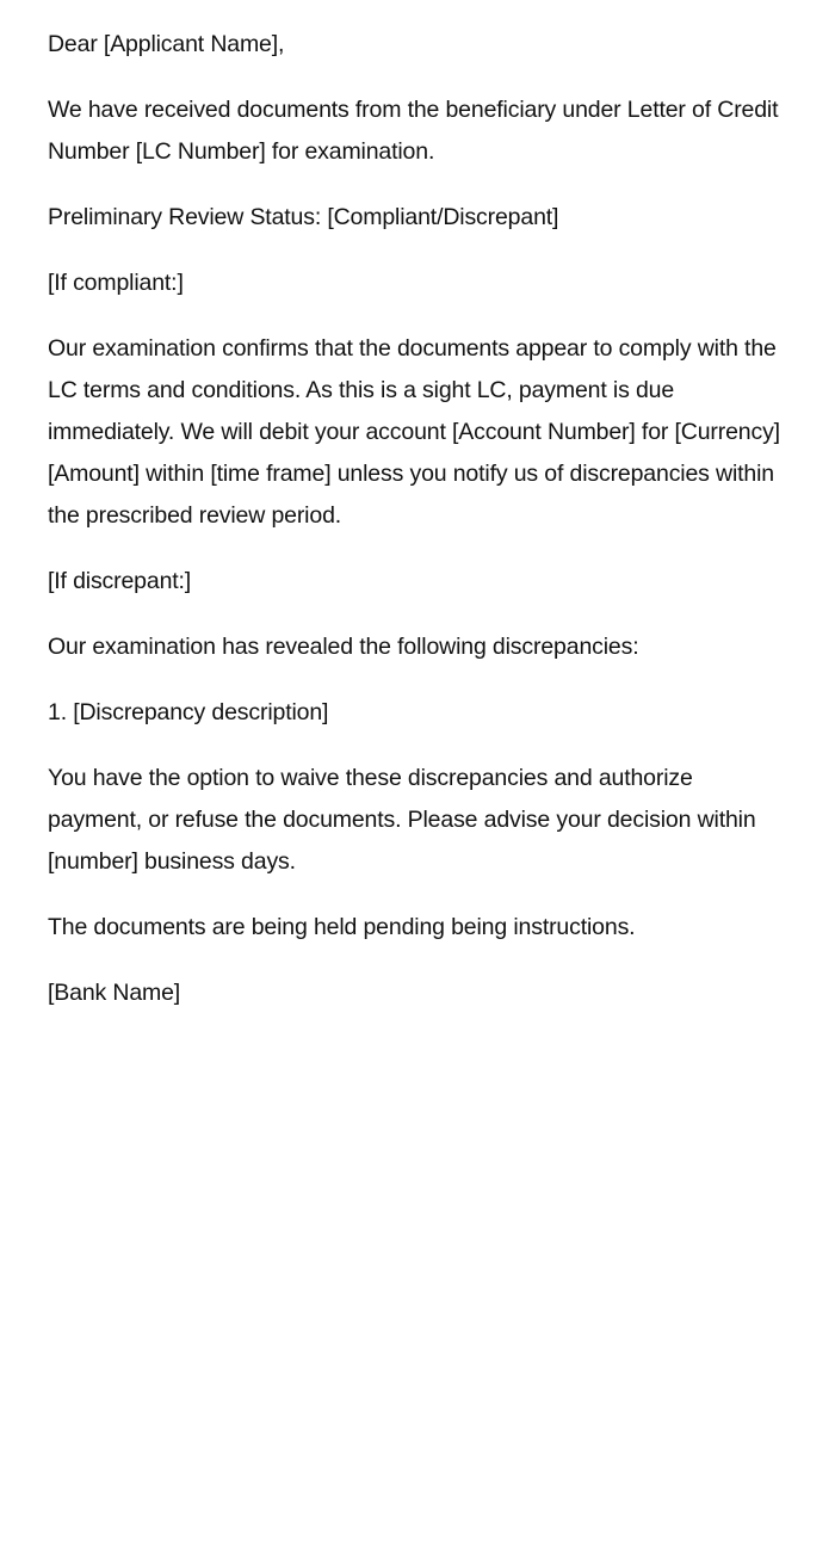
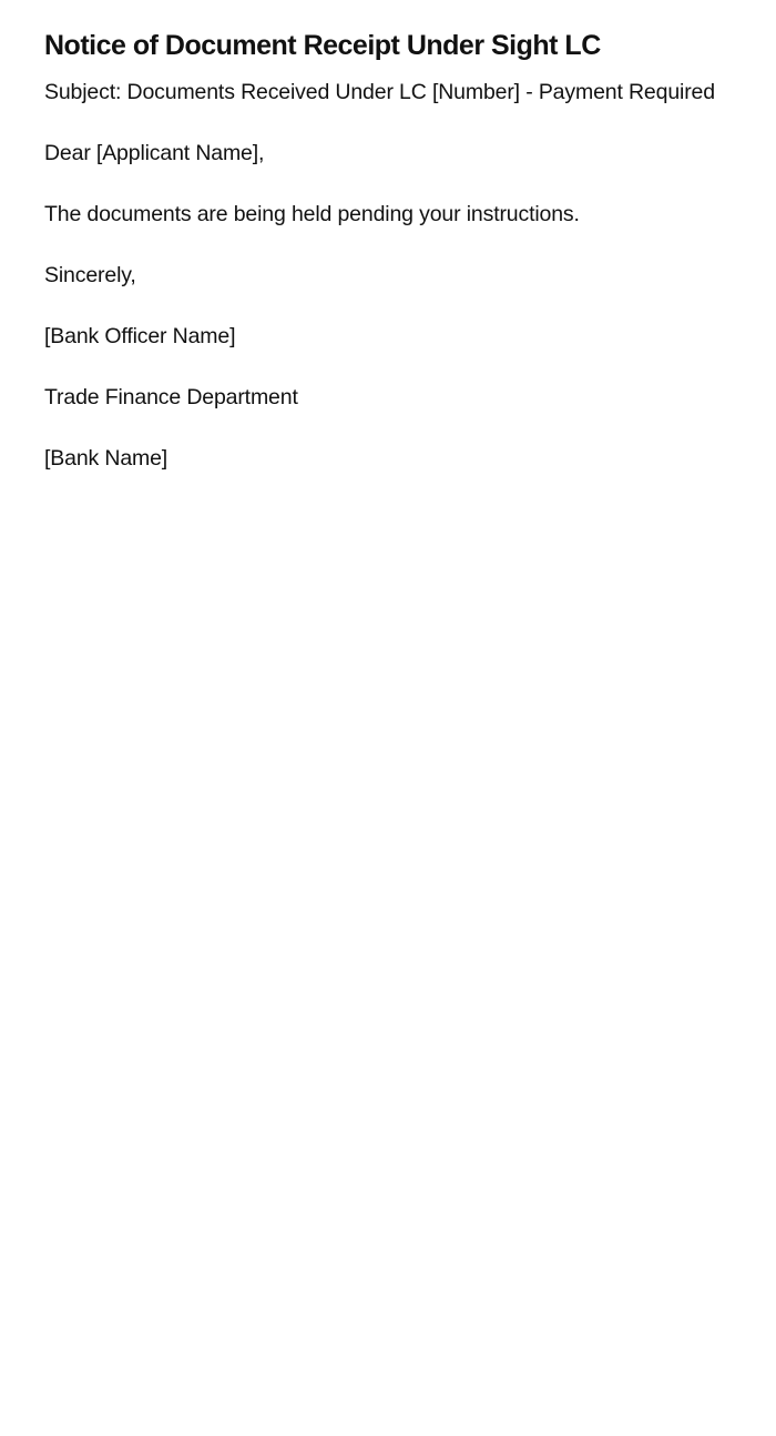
+ Notice of Document Receipt Under Sight LC
+ Subject: Documents Received Under LC [Number] - Payment Required
  Dear [Applicant Name],
- We have received documents from the beneficiary under Letter of Credit Number [LC Number] for examination.
- Preliminary Review Status: [Compliant/Discrepant]
- [If compliant:]
- Our examination confirms that the documents appear to comply with the LC terms and conditions. As this is a sight LC, payment is due immediately. We will debit your account [Account Number] for [Currency] [Amount] within [time frame] unless you notify us of discrepancies within the prescribed review period.
- [If discrepant:]
- Our examination has revealed the following discrepancies:
- 1. [Discrepancy description]
- You have the option to waive these discrepancies and authorize payment, or refuse the documents. Please advise your decision within [number] business days.
- The documents are being held pending being instructions.
+ The documents are being held pending your instructions.
+ Sincerely,
+ [Bank Officer Name]
+ Trade Finance Department
  [Bank Name]
